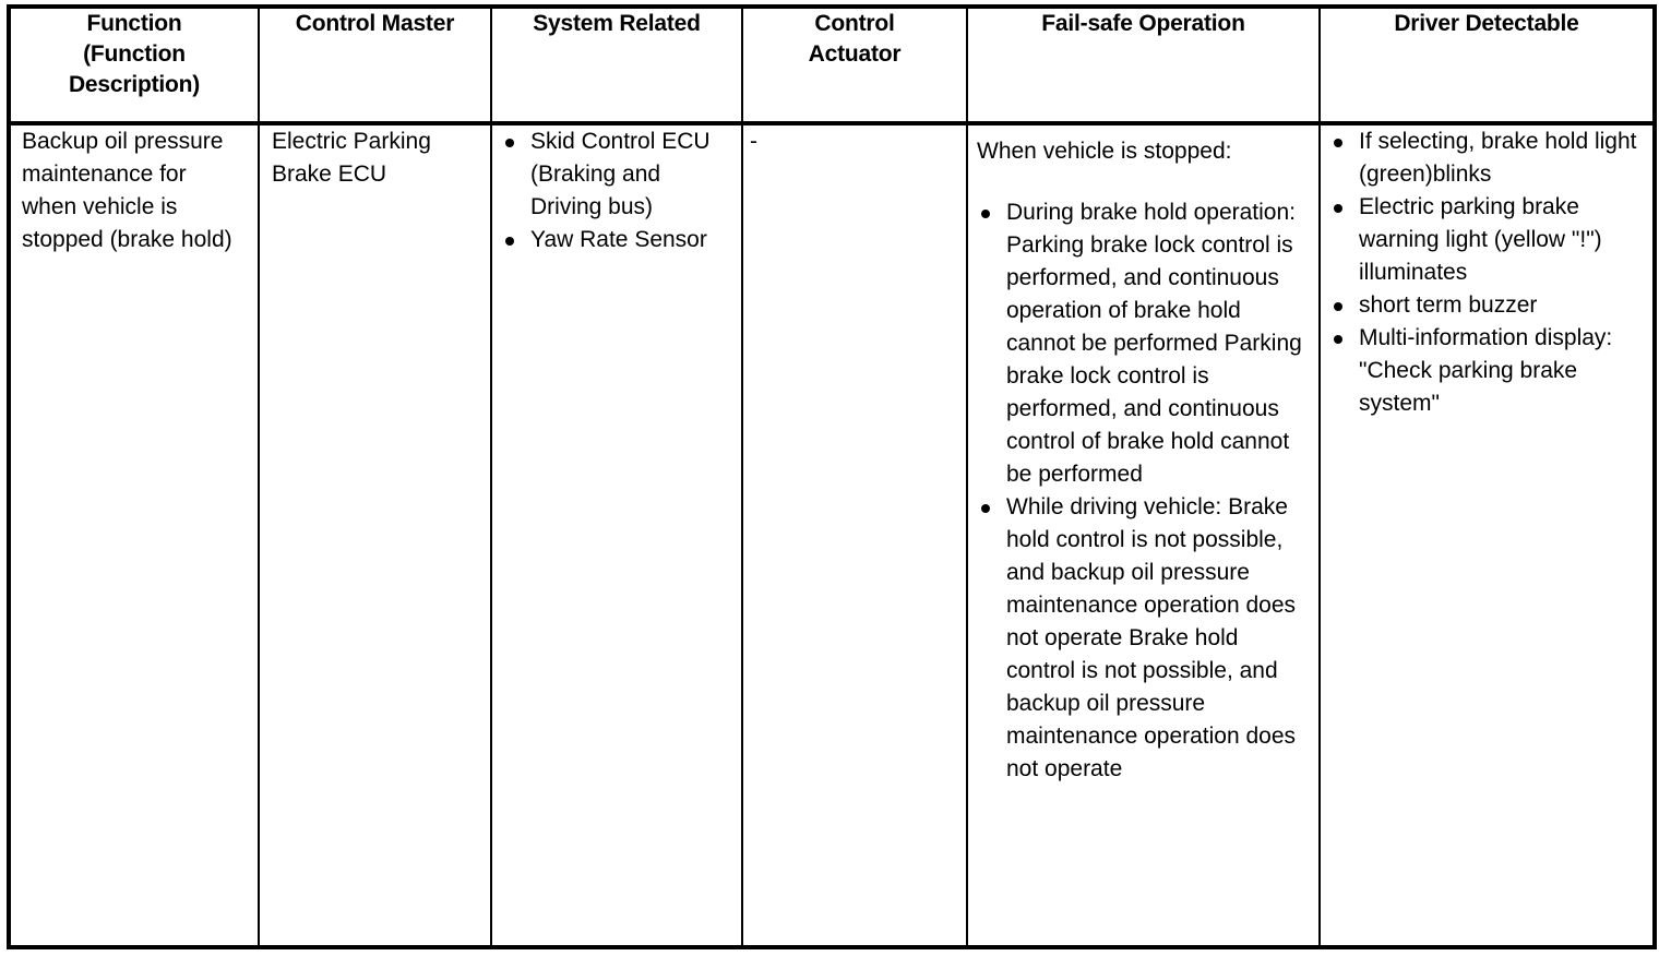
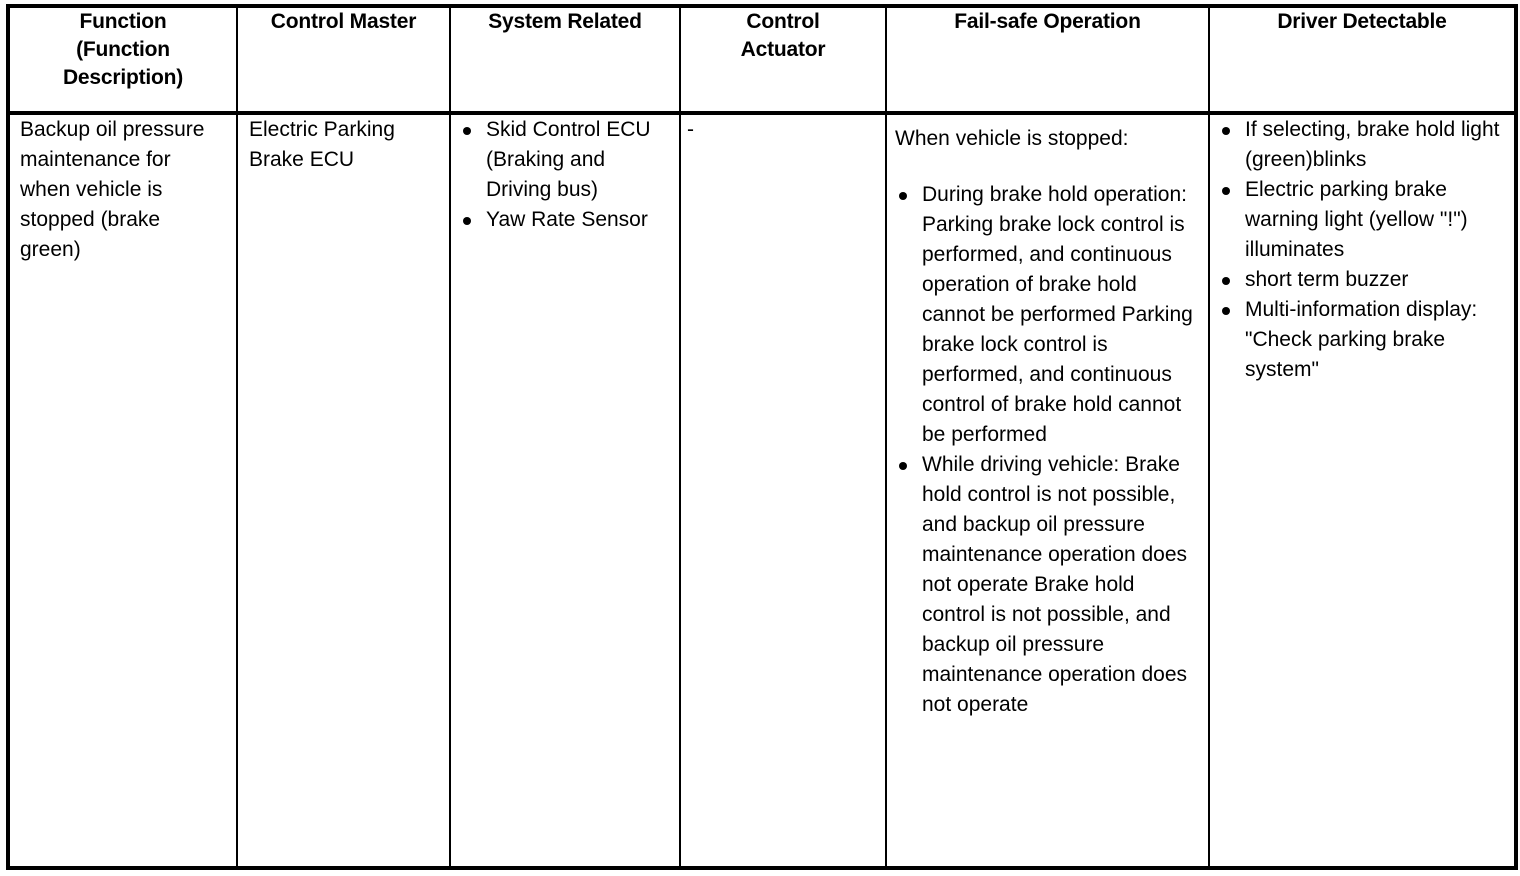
  Function (Function Description)	Control Master	System Related	Control Actuator	Fail-safe Operation	Driver Detectable
- Backup oil pressure maintenance for when vehicle is stopped (brake hold)	Electric Parking Brake ECU	Skid Control ECU (Braking and Driving bus) Yaw Rate Sensor	-	When vehicle is stopped: During brake hold operation: Parking brake lock control is performed, and continuous operation of brake hold cannot be performed Parking brake lock control is performed, and continuous control of brake hold cannot be performed While driving vehicle: Brake hold control is not possible, and backup oil pressure maintenance operation does not operate Brake hold control is not possible, and backup oil pressure maintenance operation does not operate	If selecting, brake hold light (green)blinks Electric parking brake warning light (yellow "!") illuminates short term buzzer Multi-information display: "Check parking brake system"
+ Backup oil pressure maintenance for when vehicle is stopped (brake green)	Electric Parking Brake ECU	Skid Control ECU (Braking and Driving bus) Yaw Rate Sensor	-	When vehicle is stopped: During brake hold operation: Parking brake lock control is performed, and continuous operation of brake hold cannot be performed Parking brake lock control is performed, and continuous control of brake hold cannot be performed While driving vehicle: Brake hold control is not possible, and backup oil pressure maintenance operation does not operate Brake hold control is not possible, and backup oil pressure maintenance operation does not operate	If selecting, brake hold light (green)blinks Electric parking brake warning light (yellow "!") illuminates short term buzzer Multi-information display: "Check parking brake system"
